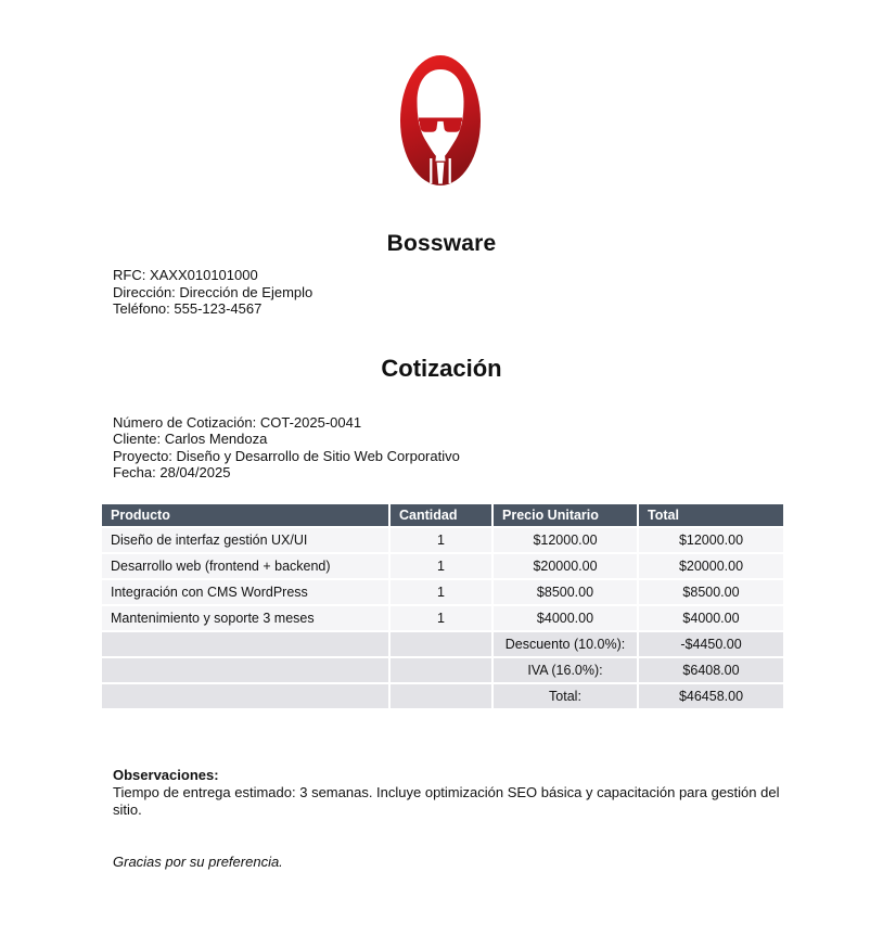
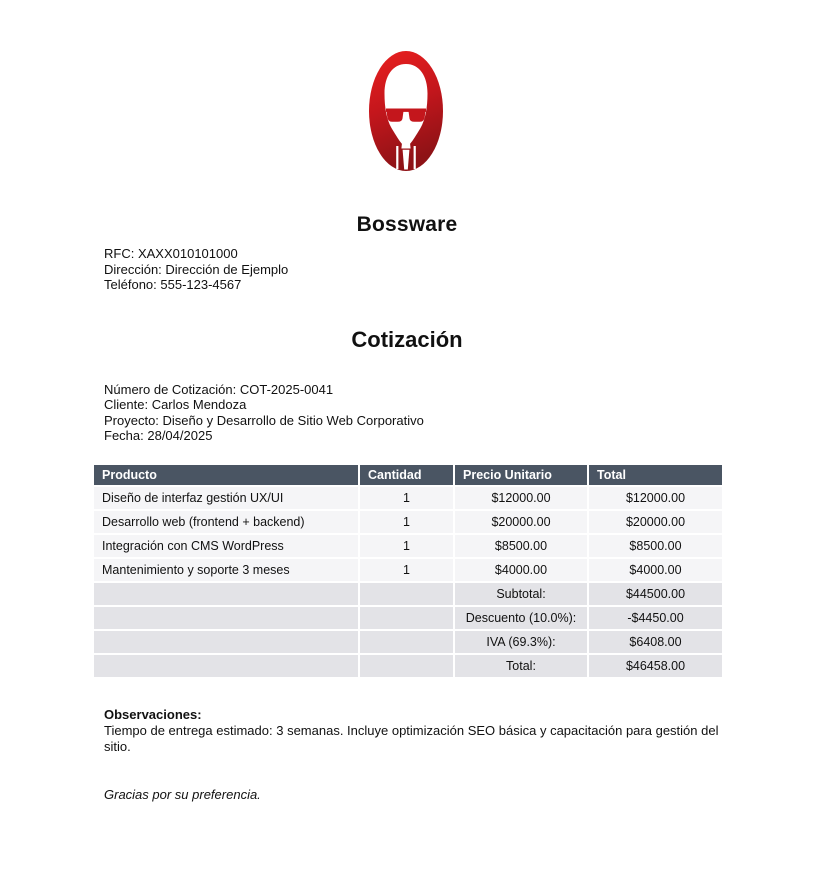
  Bossware
  RFC: XAXX010101000
  Dirección: Dirección de Ejemplo
  Teléfono: 555-123-4567
  Cotización
  Número de Cotización: COT-2025-0041
  Cliente: Carlos Mendoza
  Proyecto: Diseño y Desarrollo de Sitio Web Corporativo
  Fecha: 28/04/2025
  Producto	Cantidad	Precio Unitario	Total
  Diseño de interfaz gestión UX/UI	1	$12000.00	$12000.00
  Desarrollo web (frontend + backend)	1	$20000.00	$20000.00
  Integración con CMS WordPress	1	$8500.00	$8500.00
  Mantenimiento y soporte 3 meses	1	$4000.00	$4000.00
+ 		Subtotal:	$44500.00
  		Descuento (10.0%):	-$4450.00
- 		IVA (16.0%):	$6408.00
+ 		IVA (69.3%):	$6408.00
  		Total:	$46458.00
  Observaciones:
  Tiempo de entrega estimado: 3 semanas. Incluye optimización SEO básica y capacitación para gestión del sitio.
  Gracias por su preferencia.
